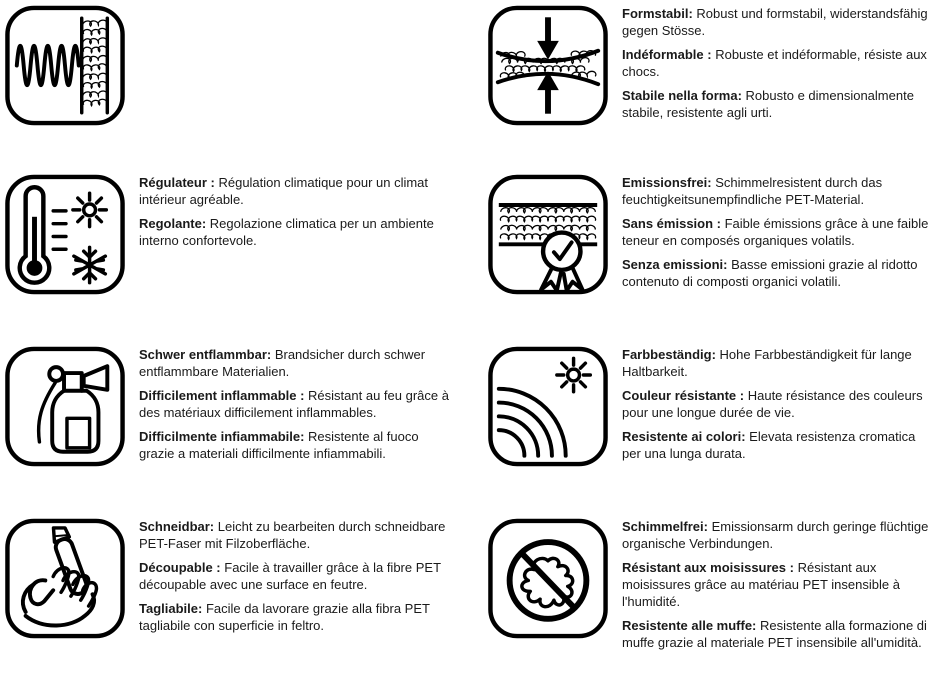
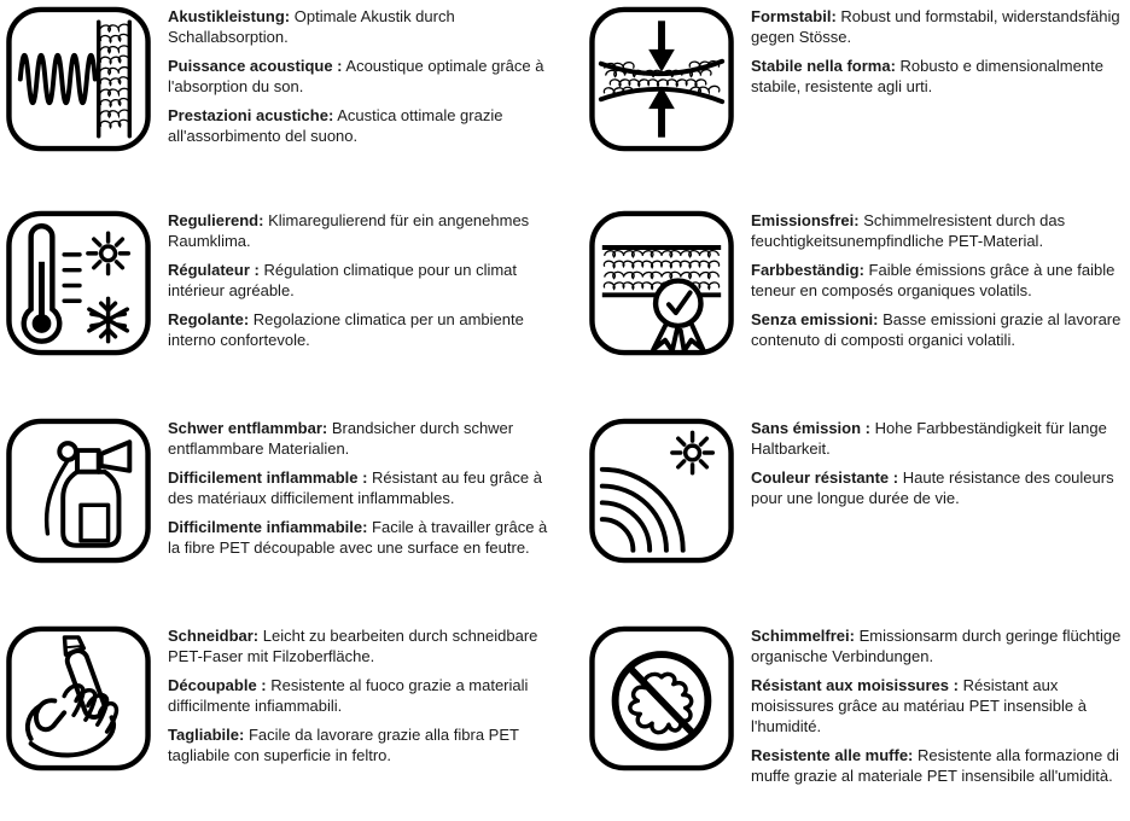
+ Akustikleistung: Optimale Akustik durch Schallabsorption.
+ Puissance acoustique : Acoustique optimale grâce à l'absorption du son.
+ Prestazioni acustiche: Acustica ottimale grazie all'assorbimento del suono.
  Formstabil: Robust und formstabil, widerstandsfähig gegen Stösse.
- Indéformable : Robuste et indéformable, résiste aux chocs.
  Stabile nella forma: Robusto e dimensionalmente stabile, resistente agli urti.
+ Regulierend: Klimaregulierend für ein angenehmes Raumklima.
  Régulateur : Régulation climatique pour un climat intérieur agréable.
  Regolante: Regolazione climatica per un ambiente interno confortevole.
  Emissionsfrei: Schimmelresistent durch das feuchtigkeitsunempfindliche PET-Material.
- Sans émission : Faible émissions grâce à une faible teneur en composés organiques volatils.
+ Farbbeständig: Faible émissions grâce à une faible teneur en composés organiques volatils.
- Senza emissioni: Basse emissioni grazie al ridotto contenuto di composti organici volatili.
+ Senza emissioni: Basse emissioni grazie al lavorare contenuto di composti organici volatili.
  Schwer entflammbar: Brandsicher durch schwer entflammbare Materialien.
  Difficilement inflammable : Résistant au feu grâce à des matériaux difficilement inflammables.
- Difficilmente infiammabile: Resistente al fuoco grazie a materiali difficilmente infiammabili.
+ Difficilmente infiammabile: Facile à travailler grâce à la fibre PET découpable avec une surface en feutre.
- Farbbeständig: Hohe Farbbeständigkeit für lange Haltbarkeit.
+ Sans émission : Hohe Farbbeständigkeit für lange Haltbarkeit.
  Couleur résistante : Haute résistance des couleurs pour une longue durée de vie.
- Resistente ai colori: Elevata resistenza cromatica per una lunga durata.
  Schneidbar: Leicht zu bearbeiten durch schneidbare PET-Faser mit Filzoberfläche.
- Découpable : Facile à travailler grâce à la fibre PET découpable avec une surface en feutre.
+ Découpable : Resistente al fuoco grazie a materiali difficilmente infiammabili.
  Tagliabile: Facile da lavorare grazie alla fibra PET tagliabile con superficie in feltro.
  Schimmelfrei: Emissionsarm durch geringe flüchtige organische Verbindungen.
  Résistant aux moisissures : Résistant aux moisissures grâce au matériau PET insensible à l'humidité.
  Resistente alle muffe: Resistente alla formazione di muffe grazie al materiale PET insensibile all'umidità.
